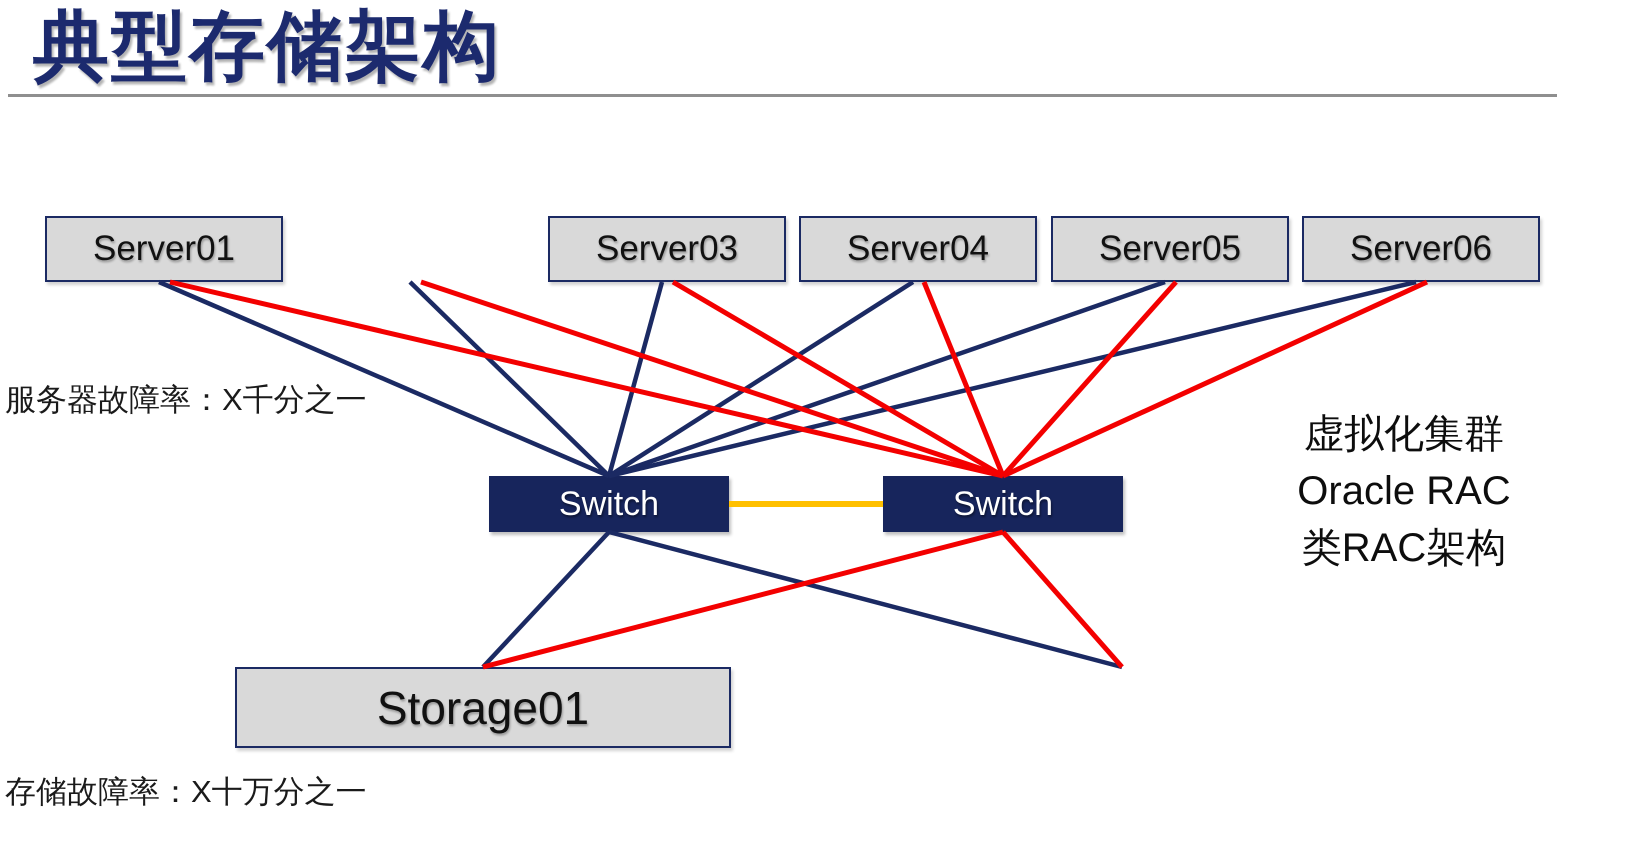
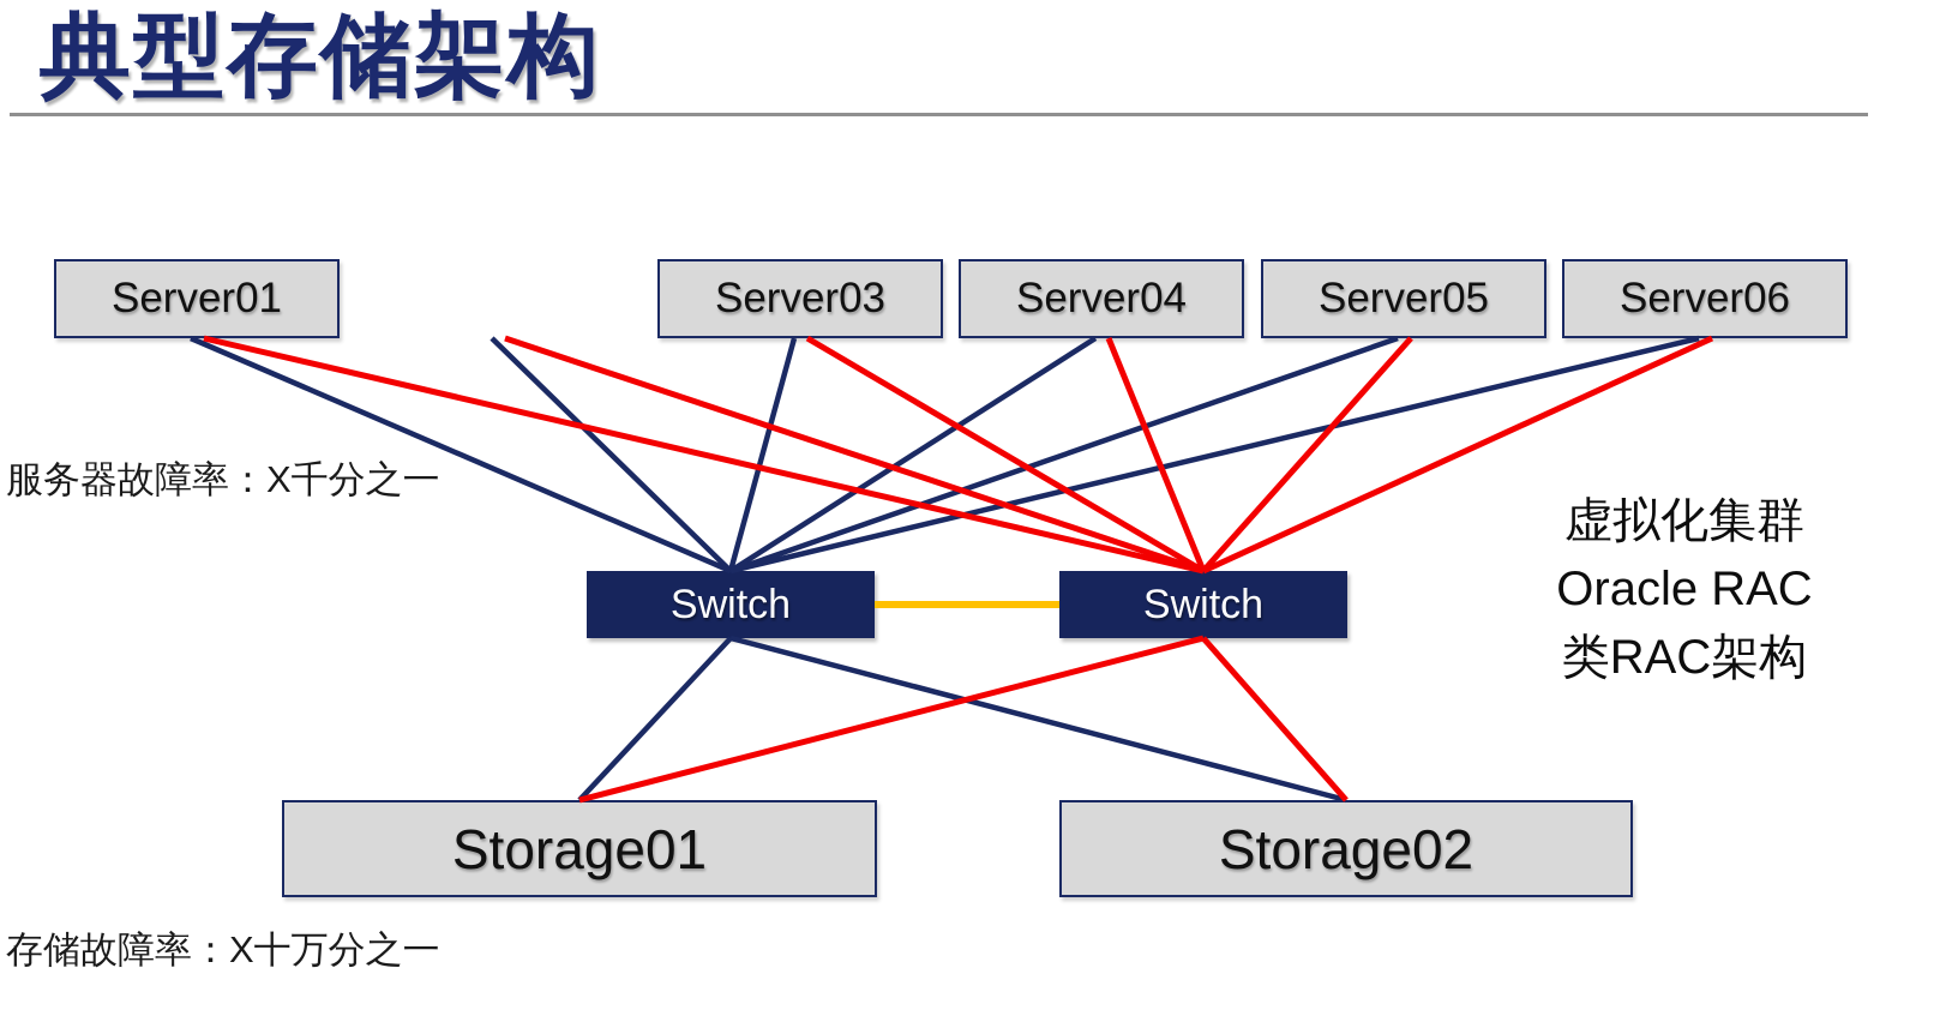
  典型存储架构
  Server01
  Server03
  Server04
  Server05
  Server06
  Switch
  Switch
  Storage01
+ Storage02
  服务器故障率：X千分之一
  存储故障率：X十万分之一
  虚拟化集群
  Oracle RAC
  类RAC架构
